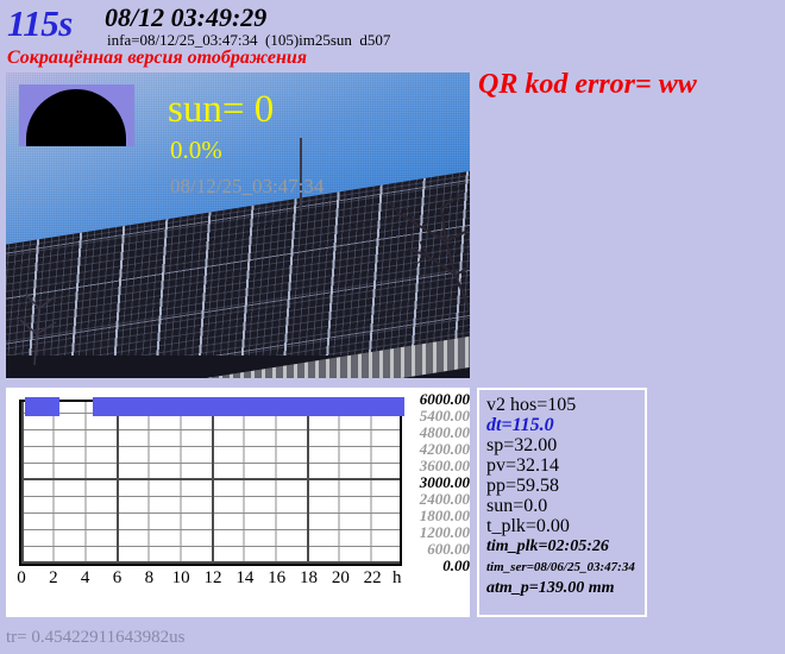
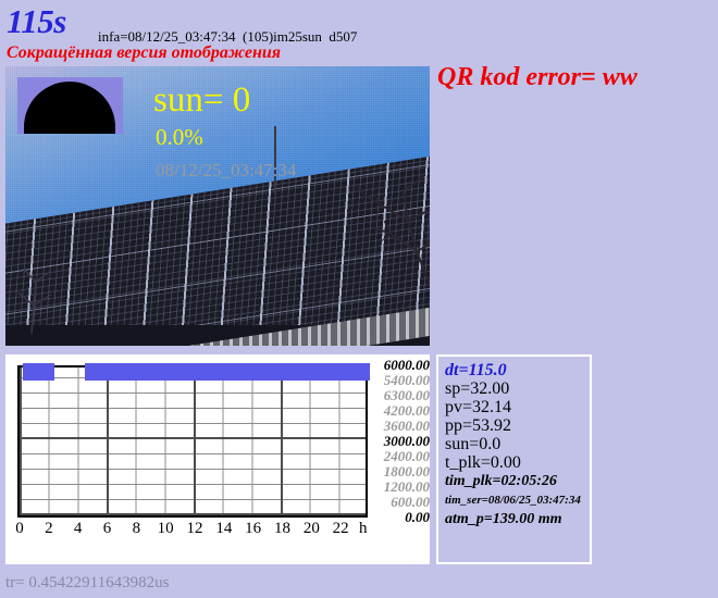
  115s
- 08/12 03:49:29
  infa=08/12/25_03:47:34 (105)im25sun d507
  Сокращённая версия отображения
  QR kod error= ww
  sun= 0
  0.0%
  08/12/25_03:47:34
  6000.00
  5400.00
- 4800.00
+ 6300.00
  4200.00
  3600.00
  3000.00
  2400.00
  1800.00
  1200.00
  600.00
  0.00
  0
  2
  4
  6
  8
  10
  12
  14
  16
  18
  20
  22
  h
- v2 hos=105
  dt=115.0
  sp=32.00
  pv=32.14
- pp=59.58
+ pp=53.92
  sun=0.0
  t_plk=0.00
  tim_plk=02:05:26
  tim_ser=08/06/25_03:47:34
  atm_p=139.00 mm
  tr= 0.45422911643982us
